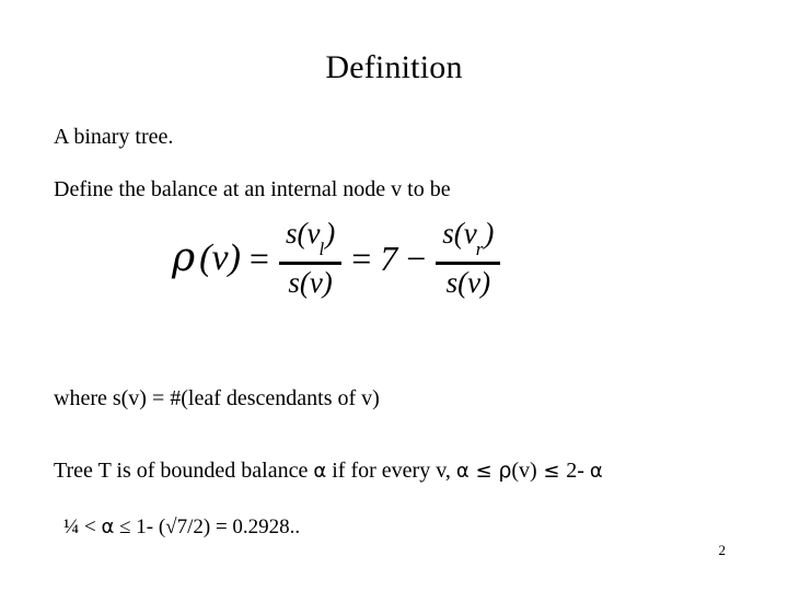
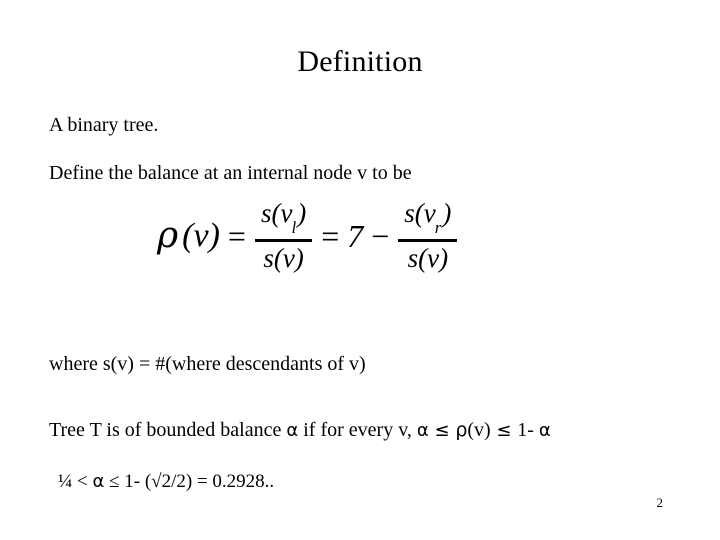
  Definition
  A binary tree.
  Define the balance at an internal node v to be
  ρ
  (v)
  =
  s(vl)
  s(v)
  =
  7
  −
  s(vr)
  s(v)
- where s(v) = #(leaf descendants of v)
+ where s(v) = #(where descendants of v)
- Tree T is of bounded balance α if for every v, α ≤ ρ(v) ≤ 2- α
+ Tree T is of bounded balance α if for every v, α ≤ ρ(v) ≤ 1- α
- ¼ < α ≤ 1- (√7/2) = 0.2928..
+ ¼ < α ≤ 1- (√2/2) = 0.2928..
  2
